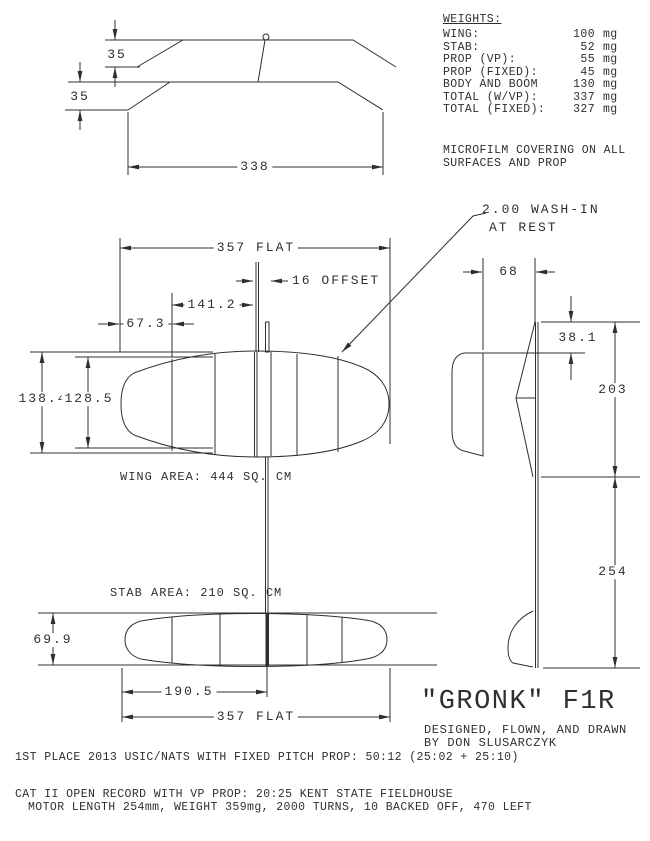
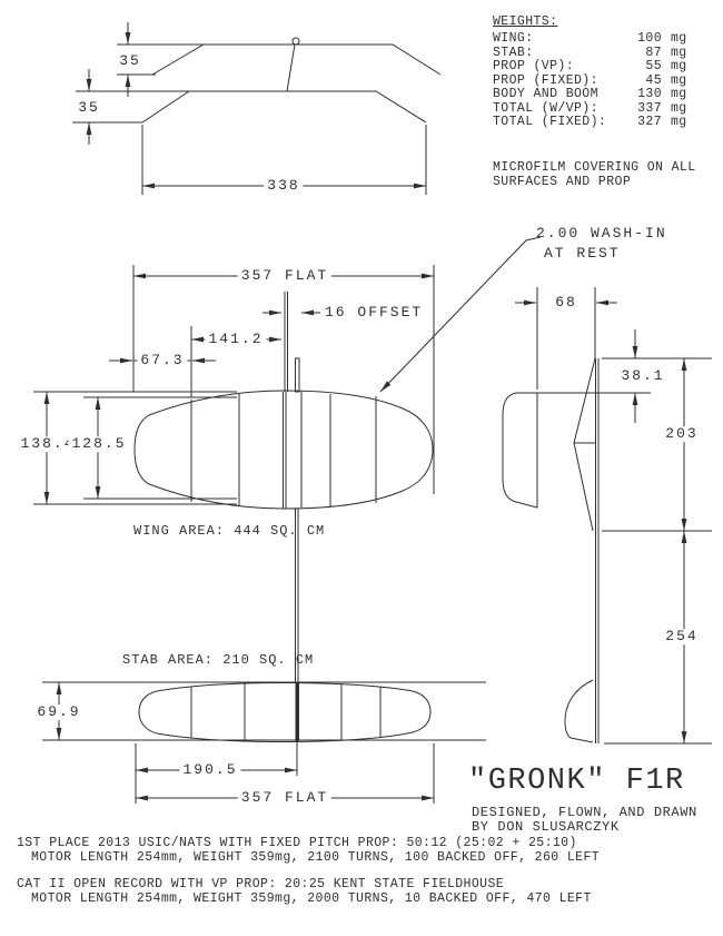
  WEIGHTS:
  WING:
  100
  mg
  STAB:
- 52
+ 87
  mg
  PROP (VP):
  55
  mg
  PROP (FIXED):
  45
  mg
  BODY AND BOOM
  130
  mg
  TOTAL (W/VP):
  337
  mg
  TOTAL (FIXED):
  327
  mg
  MICROFILM COVERING ON ALL
  SURFACES AND PROP
  35
  35
  338
  357 FLAT
  16 OFFSET
  141.2
  67.3
  138.
  128.5
  WING AREA: 444 SQ. CM
  2.00 WASH-IN
  AT REST
  68
  38.1
  203
  254
  69.9
  STAB AREA: 210 SQ. CM
  190.5
  357 FLAT
  "GRONK" F1R
  DESIGNED, FLOWN, AND DRAWN
  BY DON SLUSARCZYK
  1ST PLACE 2013 USIC/NATS WITH FIXED PITCH PROP: 50:12 (25:02 + 25:10)
+ MOTOR LENGTH 254mm, WEIGHT 359mg, 2100 TURNS, 100 BACKED OFF, 260 LEFT
  CAT II OPEN RECORD WITH VP PROP: 20:25 KENT STATE FIELDHOUSE
  MOTOR LENGTH 254mm, WEIGHT 359mg, 2000 TURNS, 10 BACKED OFF, 470 LEFT
